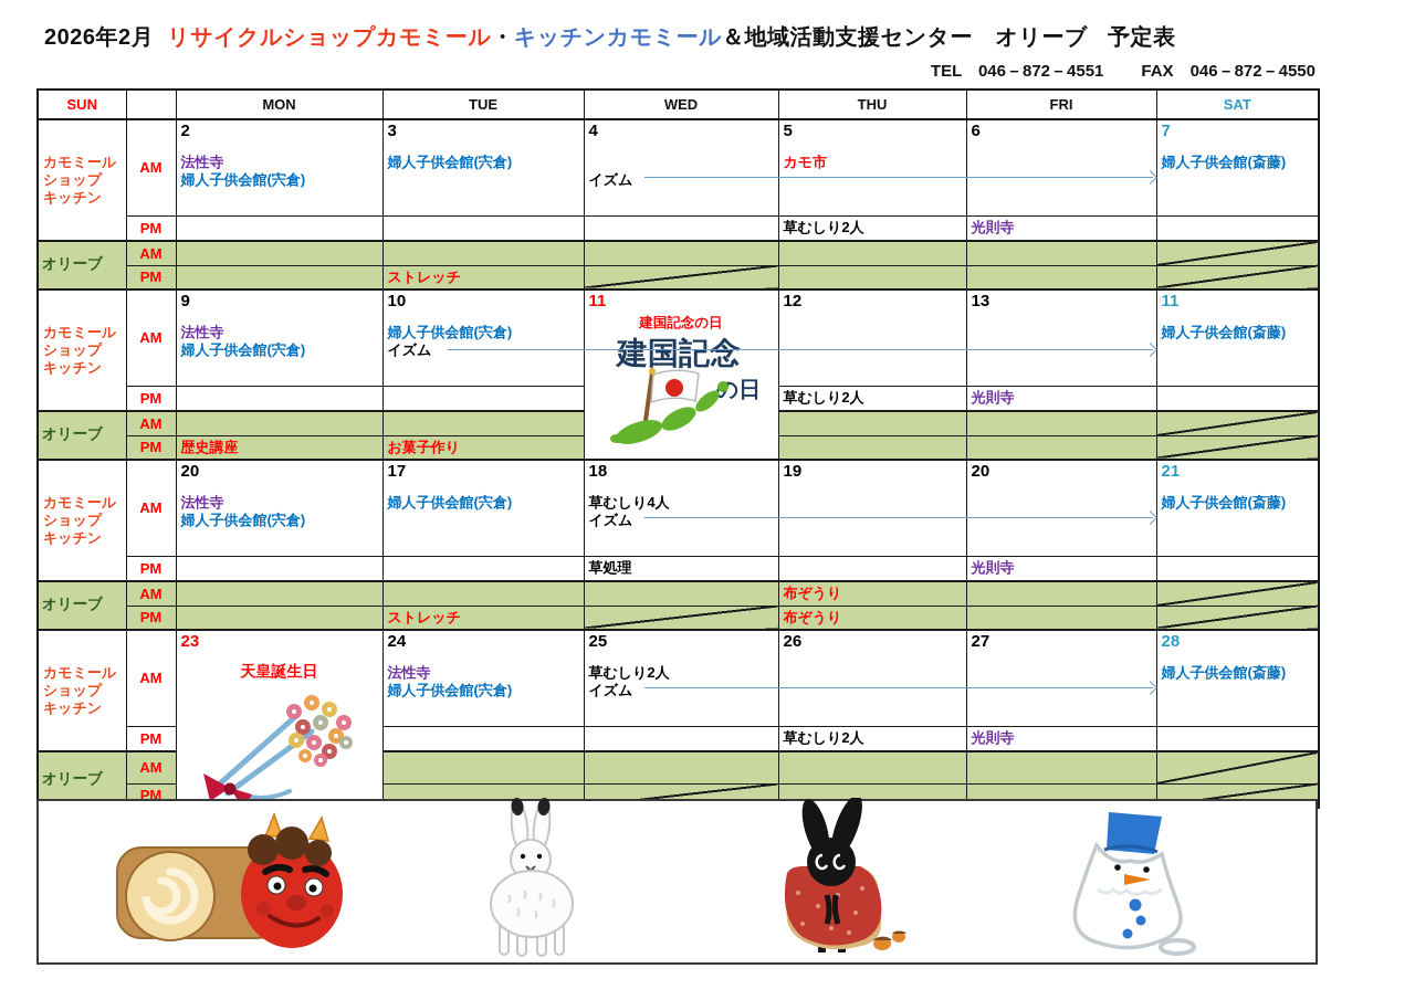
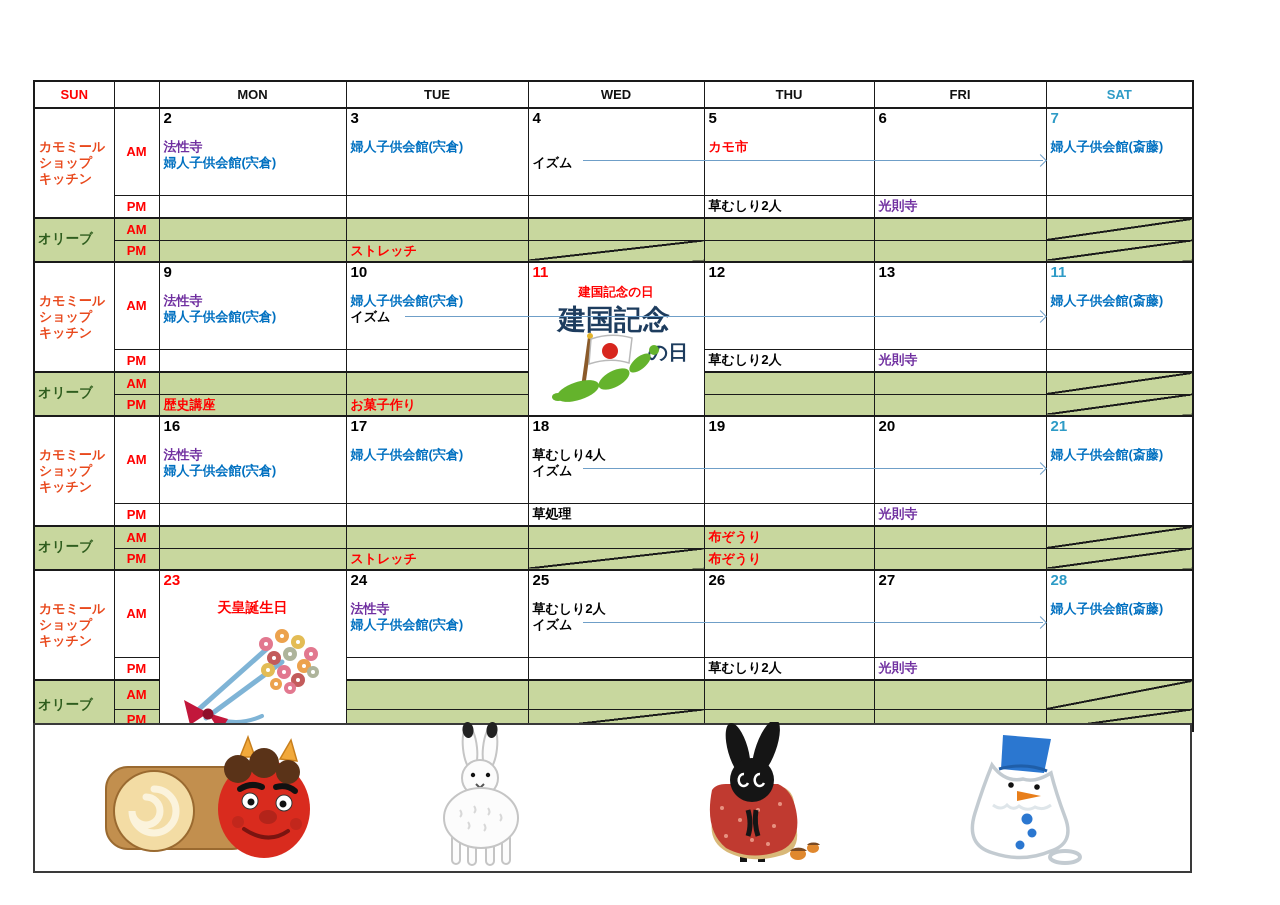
- 2026年2月 リサイクルショップカモミール・キッチンカモミール＆地域活動支援センター オリーブ 予定表
- TEL 046－872－4551 FAX 046－872－4550
  SUN		MON	TUE	WED	THU	FRI	SAT
  カモミール ショップ キッチン	AM	2 法性寺婦人子供会館(宍倉)	3 婦人子供会館(宍倉)	4 イズム	5 カモ市	6	7 婦人子供会館(斎藤)
  PM				草むしり2人	光則寺
  オリーブ	AM
  PM		ストレッチ
  カモミール ショップ キッチン	AM	9 法性寺婦人子供会館(宍倉)	10 婦人子供会館(宍倉)イズム	11 建国記念の日 建国記念 日	12	13	11 婦人子供会館(斎藤)
  PM			草むしり2人	光則寺
  オリーブ	AM
  PM	歴史講座	お菓子作り
- カモミール ショップ キッチン	AM	20 法性寺婦人子供会館(宍倉)	17 婦人子供会館(宍倉)	18 草むしり4人イズム	19	20	21 婦人子供会館(斎藤)
+ カモミール ショップ キッチン	AM	16 法性寺婦人子供会館(宍倉)	17 婦人子供会館(宍倉)	18 草むしり4人イズム	19	20	21 婦人子供会館(斎藤)
  PM			草処理		光則寺
  オリーブ	AM				布ぞうり
  PM		ストレッチ		布ぞうり
  カモミール ショップ キッチン	AM	23 天皇誕生日	24 法性寺婦人子供会館(宍倉)	25 草むしり2人イズム	26	27	28 婦人子供会館(斎藤)
  PM			草むしり2人	光則寺
  オリーブ	AM
  PM
